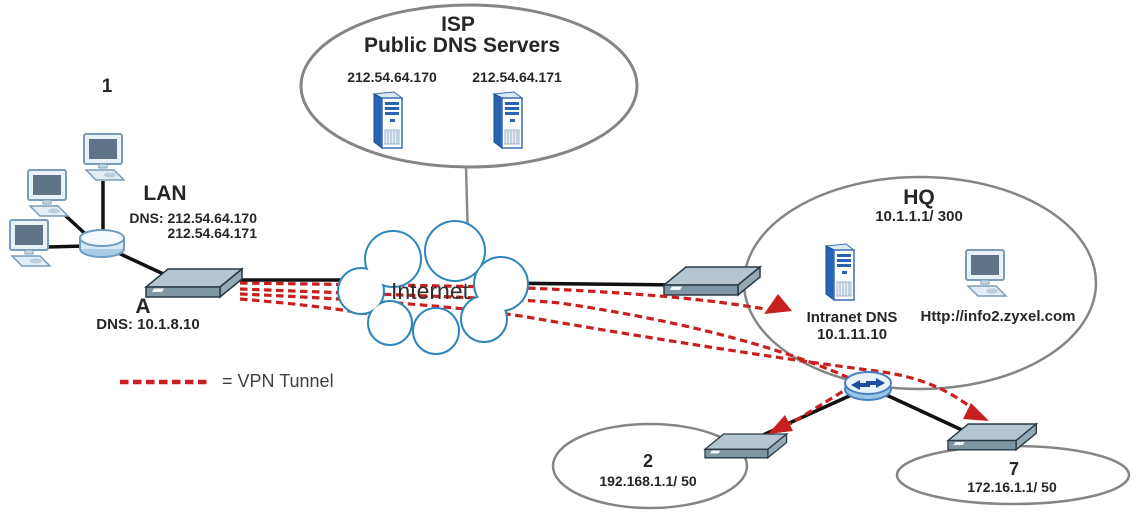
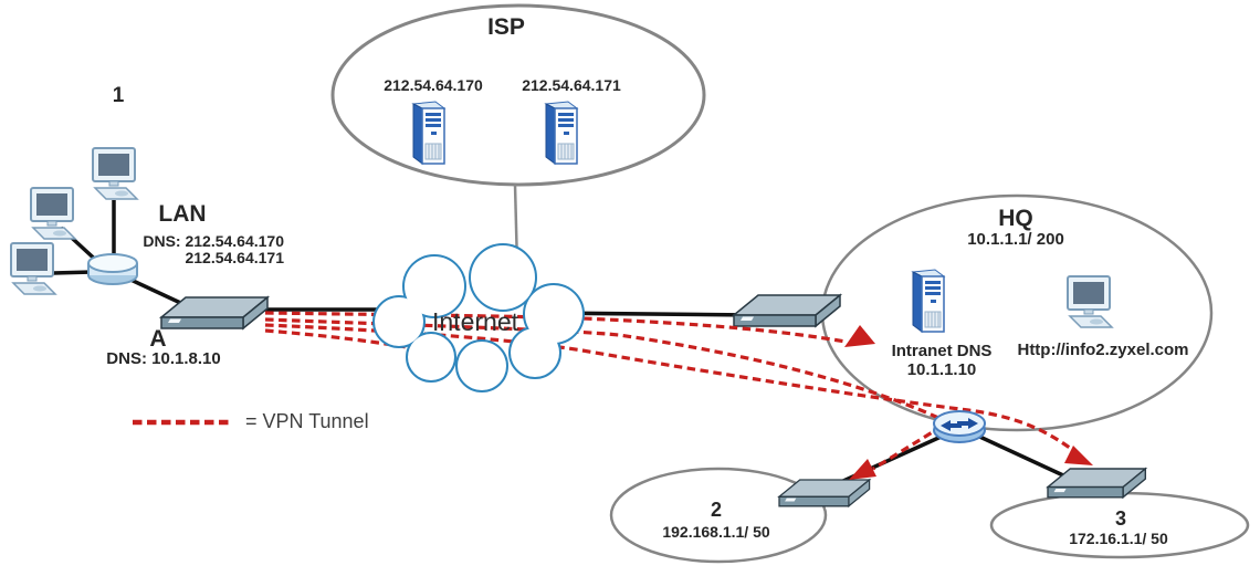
  1
  ISP
- Public DNS Servers
  212.54.64.170
  212.54.64.171
  LAN
  DNS: 212.54.64.170
  212.54.64.171
  A
  DNS: 10.1.8.10
  Internet
  = VPN Tunnel
  HQ
- 10.1.1.1/ 300
+ 10.1.1.1/ 200
  Intranet DNS
- 10.1.11.10
+ 10.1.1.10
  Http://info2.zyxel.com
  2
  192.168.1.1/ 50
- 7
+ 3
  172.16.1.1/ 50
